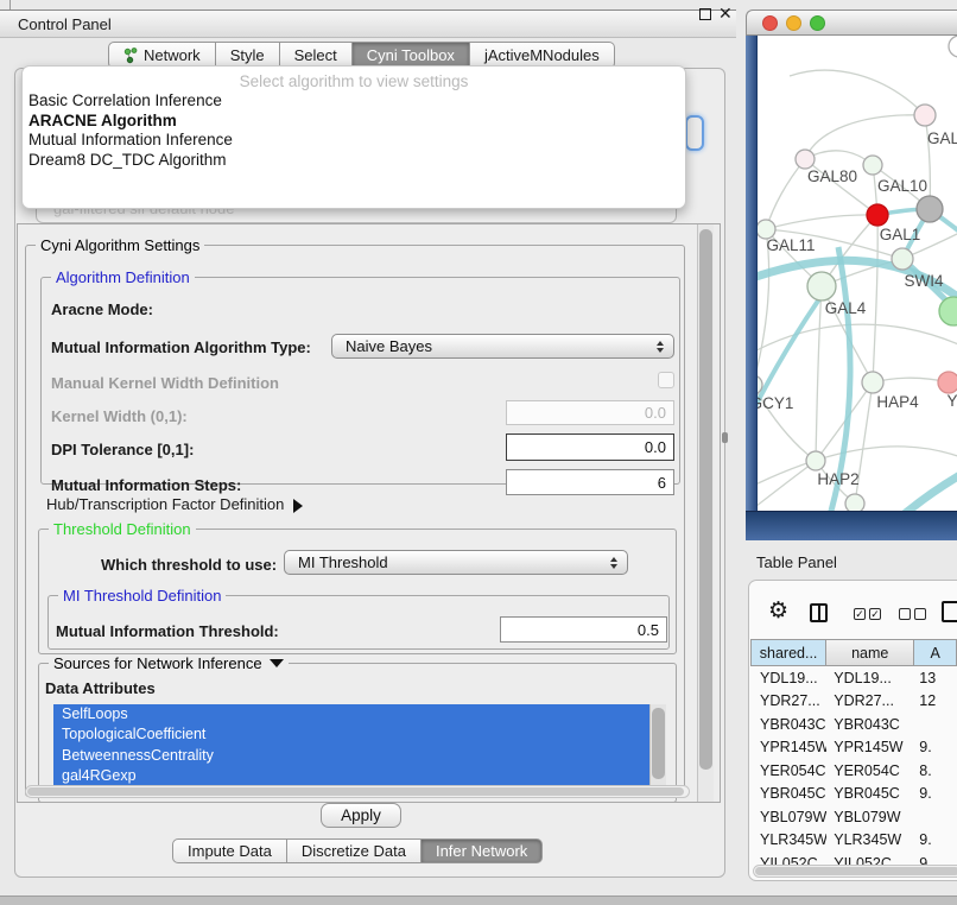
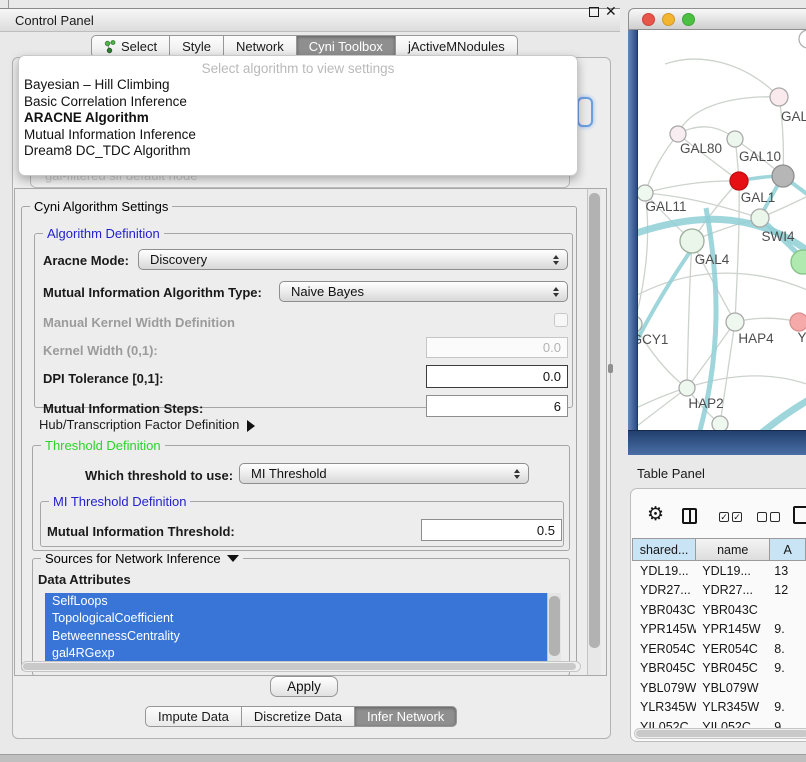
  Control Panel
  ✕
- Network
+ Select
  Style
- Select
+ Network
  Cyni Toolbox
  jActiveMNodules
  Select algorithm to view settings
+ Bayesian – Hill Climbing
  Basic Correlation Inference
  ARACNE Algorithm
  Mutual Information Inference
  Dream8 DC_TDC Algorithm
  Cyni Algorithm Settings
  Algorithm Definition
  Aracne Mode:
+ Discovery
  Mutual Information Algorithm Type:
  Naive Bayes
  Manual Kernel Width Definition
  Kernel Width (0,1):
  0.0
  DPI Tolerance [0,1]:
  0.0
  Mutual Information Steps:
  6
  Hub/Transcription Factor Definition
  Threshold Definition
  Which threshold to use:
  MI Threshold
  MI Threshold Definition
  Mutual Information Threshold:
  0.5
  Sources for Network Inference
  Data Attributes
  SelfLoops
  TopologicalCoefficient
  BetweennessCentrality
  gal4RGexp
  Apply
  Impute Data
  Discretize Data
  Infer Network
  GAL
  GAL80
  GAL10
  GAL1
  GAL11
  SWI4
  GAL4
  CY1
  HAP4
  Y
  HAP2
  Table Panel
  ⚙
  ✓
  ✓
  shared...
  name
  A
  YDL19...
  YDL19...
  13
  YDR27...
  YDR27...
  12
  YBR043C
  YBR043C
  YPR145W
  YPR145W
  9.
  YER054C
  YER054C
  8.
  YBR045C
  YBR045C
  9.
  YBL079W
  YBL079W
  YLR345W
  YLR345W
  9.
  YIL052C
  YIL052C
  9.
